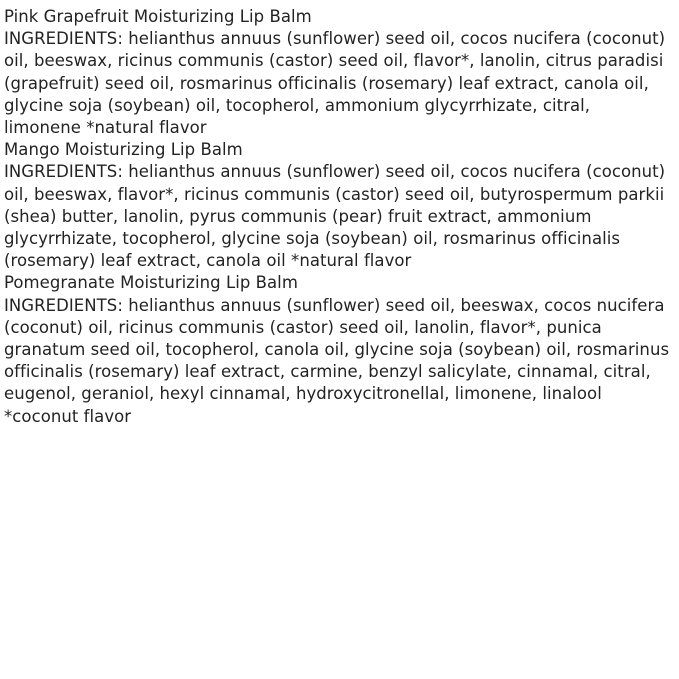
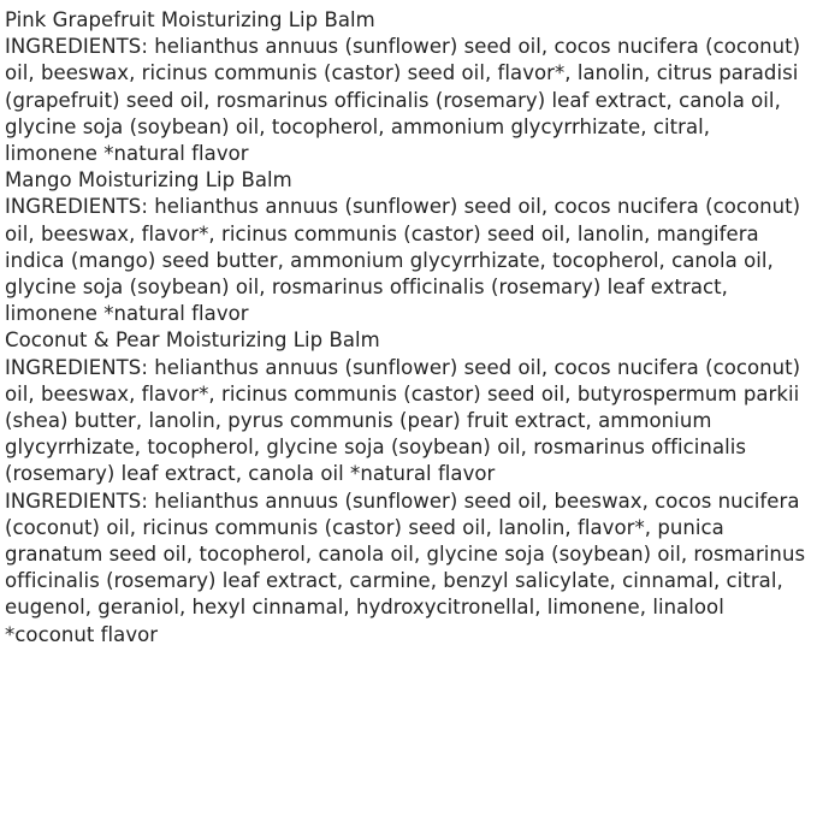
  Pink Grapefruit Moisturizing Lip Balm
  INGREDIENTS: helianthus annuus (sunflower) seed oil, cocos nucifera (coconut) oil, beeswax, ricinus communis (castor) seed oil, flavor*, lanolin, citrus paradisi (grapefruit) seed oil, rosmarinus officinalis (rosemary) leaf extract, canola oil, glycine soja (soybean) oil, tocopherol, ammonium glycyrrhizate, citral, limonene *natural flavor
  Mango Moisturizing Lip Balm
+ INGREDIENTS: helianthus annuus (sunflower) seed oil, cocos nucifera (coconut) oil, beeswax, flavor*, ricinus communis (castor) seed oil, lanolin, mangifera indica (mango) seed butter, ammonium glycyrrhizate, tocopherol, canola oil, glycine soja (soybean) oil, rosmarinus officinalis (rosemary) leaf extract, limonene *natural flavor
+ Coconut & Pear Moisturizing Lip Balm
  INGREDIENTS: helianthus annuus (sunflower) seed oil, cocos nucifera (coconut) oil, beeswax, flavor*, ricinus communis (castor) seed oil, butyrospermum parkii (shea) butter, lanolin, pyrus communis (pear) fruit extract, ammonium glycyrrhizate, tocopherol, glycine soja (soybean) oil, rosmarinus officinalis (rosemary) leaf extract, canola oil *natural flavor
- Pomegranate Moisturizing Lip Balm
  INGREDIENTS: helianthus annuus (sunflower) seed oil, beeswax, cocos nucifera (coconut) oil, ricinus communis (castor) seed oil, lanolin, flavor*, punica granatum seed oil, tocopherol, canola oil, glycine soja (soybean) oil, rosmarinus officinalis (rosemary) leaf extract, carmine, benzyl salicylate, cinnamal, citral, eugenol, geraniol, hexyl cinnamal, hydroxycitronellal, limonene, linalool *coconut flavor
